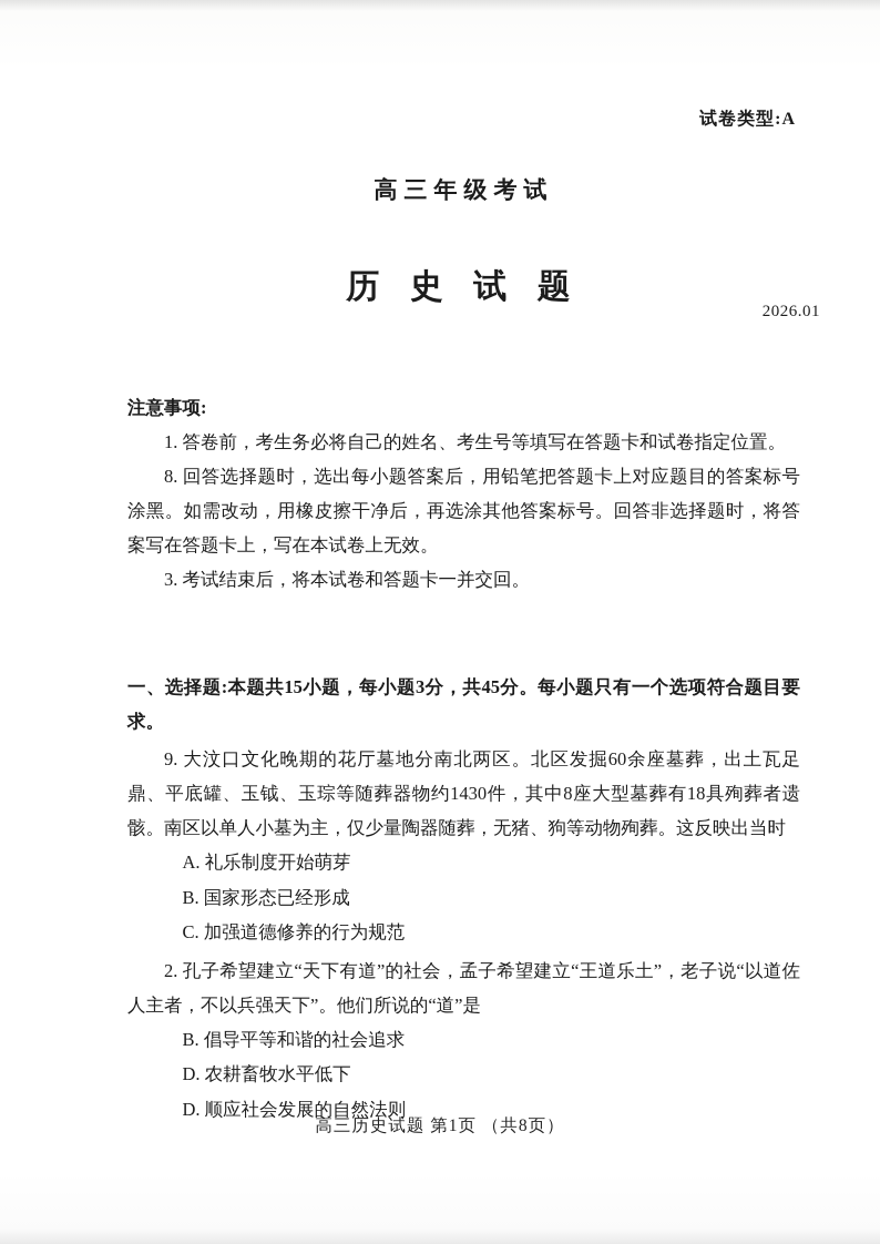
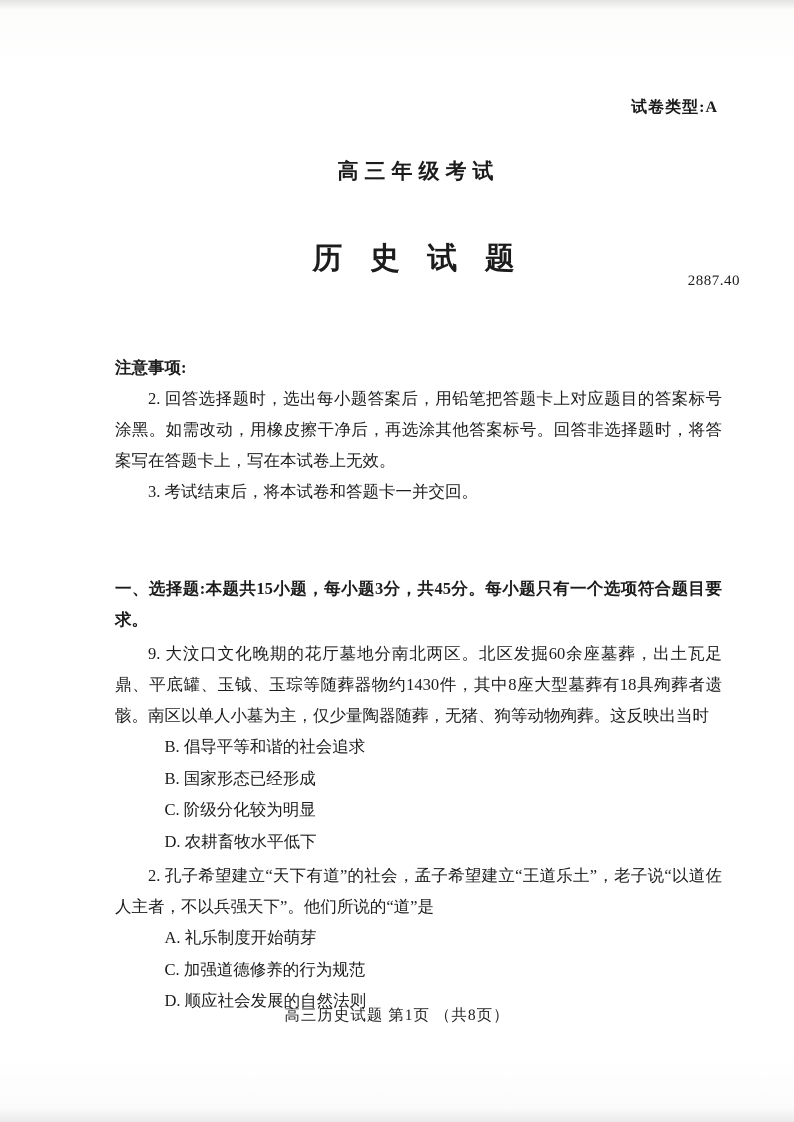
  试卷类型:A
  高三年级考试
  历 史 试 题
- 2026.01
+ 2887.40
  注意事项:
- 1. 答卷前，考生务必将自己的姓名、考生号等填写在答题卡和试卷指定位置。
- 8. 回答选择题时，选出每小题答案后，用铅笔把答题卡上对应题目的答案标号涂黑。如需改动，用橡皮擦干净后，再选涂其他答案标号。回答非选择题时，将答案写在答题卡上，写在本试卷上无效。
+ 2. 回答选择题时，选出每小题答案后，用铅笔把答题卡上对应题目的答案标号涂黑。如需改动，用橡皮擦干净后，再选涂其他答案标号。回答非选择题时，将答案写在答题卡上，写在本试卷上无效。
  3. 考试结束后，将本试卷和答题卡一并交回。
  一、选择题:本题共15小题，每小题3分，共45分。每小题只有一个选项符合题目要求。
  9. 大汶口文化晚期的花厅墓地分南北两区。北区发掘60余座墓葬，出土瓦足鼎、平底罐、玉钺、玉琮等随葬器物约1430件，其中8座大型墓葬有18具殉葬者遗骸。南区以单人小墓为主，仅少量陶器随葬，无猪、狗等动物殉葬。这反映出当时
- A. 礼乐制度开始萌芽
+ B. 倡导平等和谐的社会追求
  B. 国家形态已经形成
+ C. 阶级分化较为明显
- C. 加强道德修养的行为规范
+ D. 农耕畜牧水平低下
  2. 孔子希望建立“天下有道”的社会，孟子希望建立“王道乐土”，老子说“以道佐人主者，不以兵强天下”。他们所说的“道”是
- B. 倡导平等和谐的社会追求
+ A. 礼乐制度开始萌芽
- D. 农耕畜牧水平低下
+ C. 加强道德修养的行为规范
  D. 顺应社会发展的自然法则
  高三历史试题 第1页 （共8页）
